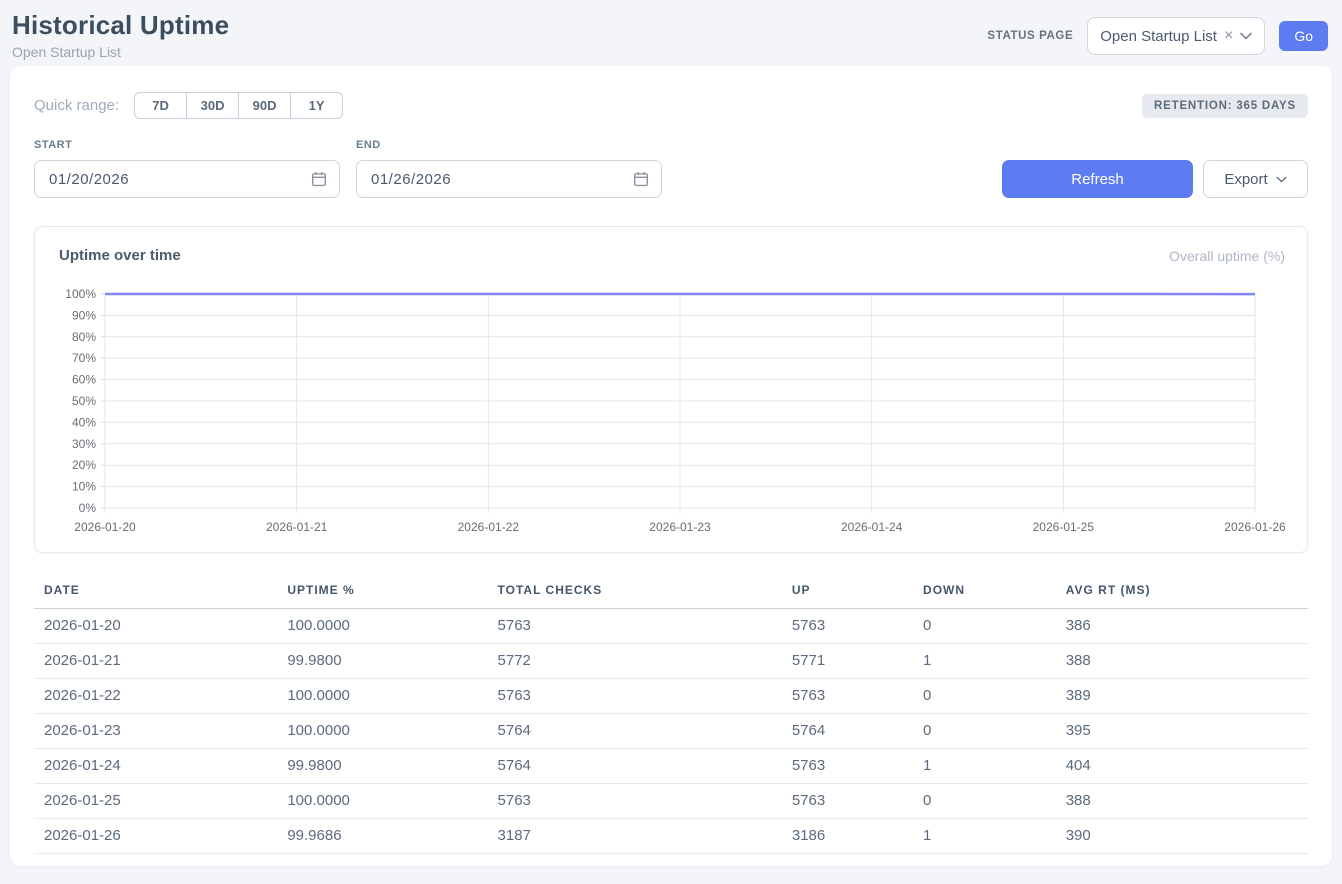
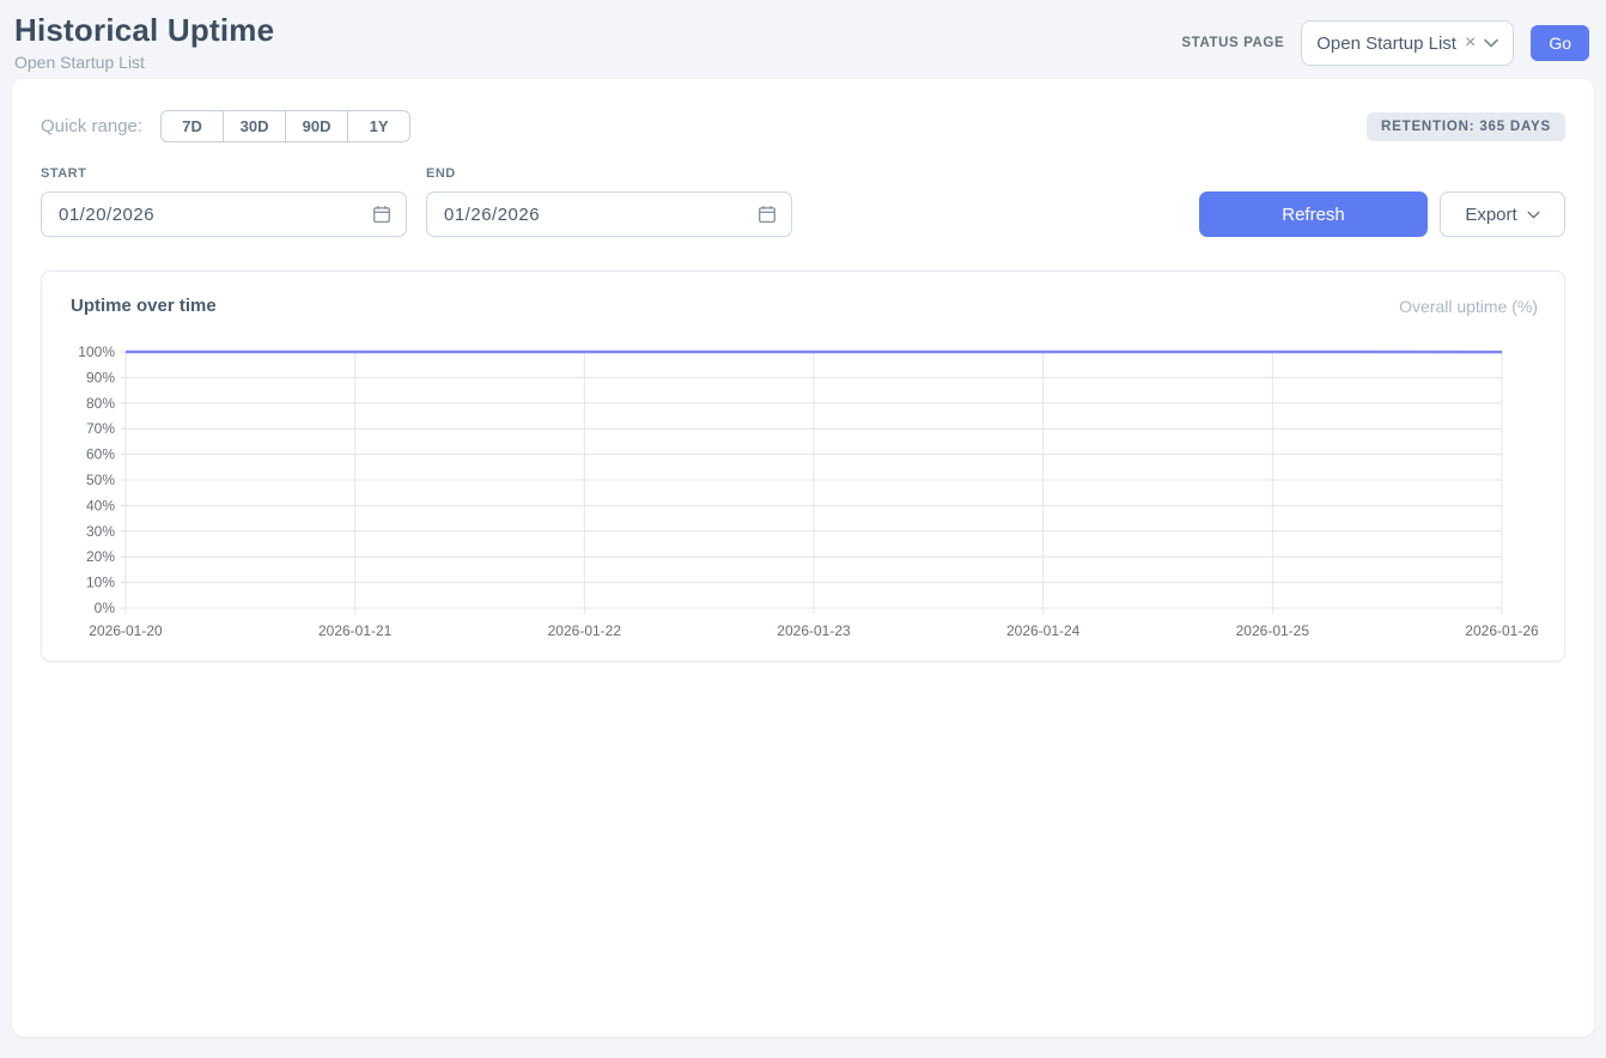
  Historical Uptime
  Open Startup List
  STATUS PAGE
  Open Startup List
  ×
  Go
  Quick range:
  7D
  30D
  90D
  1Y
  RETENTION: 365 DAYS
  START
  01/20/2026
  END
  01/26/2026
  Refresh
  Export
  Uptime over time
  Overall uptime (%)
  0%
  10%
  20%
  30%
  40%
  50%
  60%
  70%
  80%
  90%
  100%
  2026-01-20
  2026-01-21
  2026-01-22
  2026-01-23
  2026-01-24
  2026-01-25
  2026-01-26
- DATE	UPTIME %	TOTAL CHECKS	UP	DOWN	AVG RT (MS)
- 2026-01-20	100.0000	5763	5763	0	386
- 2026-01-21	99.9800	5772	5771	1	388
- 2026-01-22	100.0000	5763	5763	0	389
- 2026-01-23	100.0000	5764	5764	0	395
- 2026-01-24	99.9800	5764	5763	1	404
- 2026-01-25	100.0000	5763	5763	0	388
- 2026-01-26	99.9686	3187	3186	1	390
